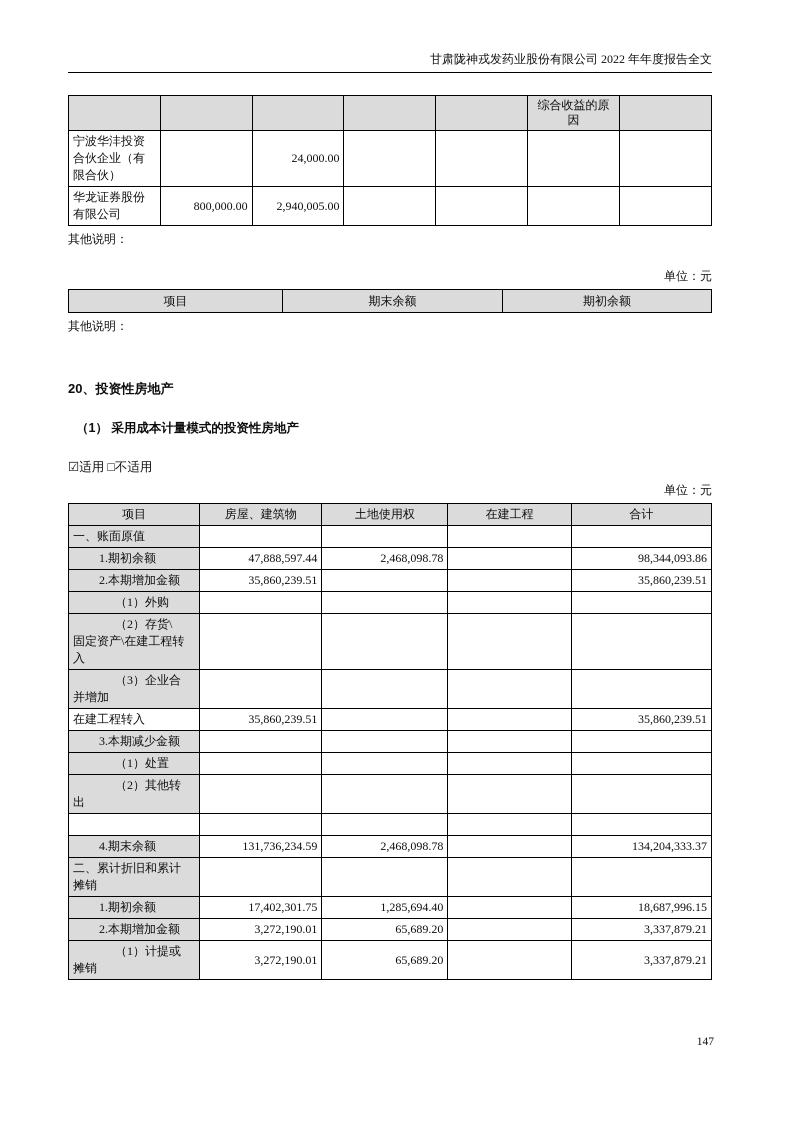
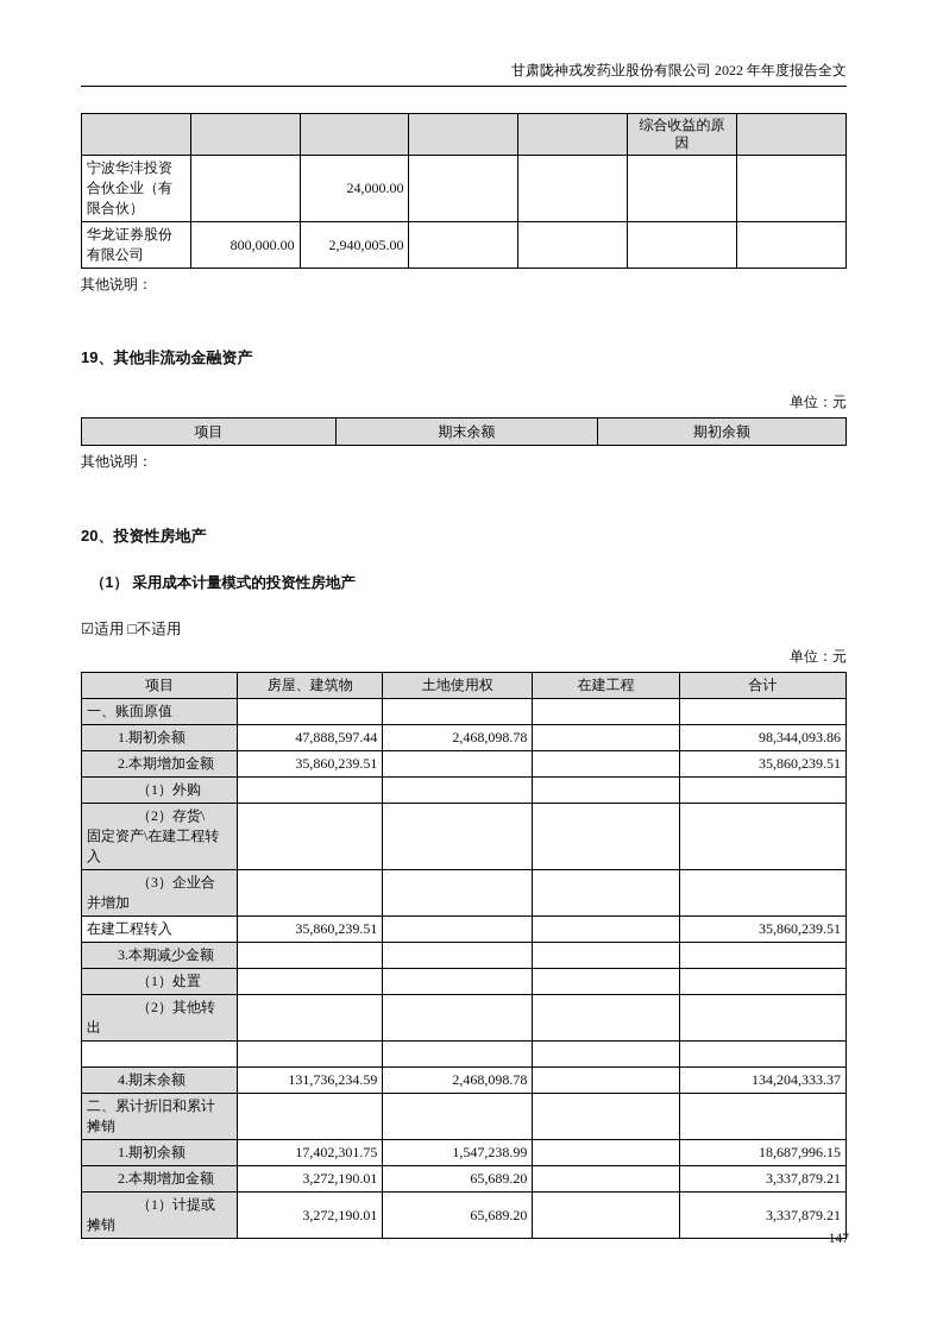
  甘肃陇神戎发药业股份有限公司 2022 年年度报告全文
  					综合收益的原 因
  宁波华沣投资 合伙企业（有 限合伙）		24,000.00
  华龙证券股份 有限公司	800,000.00	2,940,005.00
  其他说明：
+ 19、其他非流动金融资产
  单位：元
  项目	期末余额	期初余额
  其他说明：
  20、投资性房地产
  （1） 采用成本计量模式的投资性房地产
  ☑适用 □不适用
  单位：元
  项目	房屋、建筑物	土地使用权	在建工程	合计
  一、账面原值
  1.期初余额	47,888,597.44	2,468,098.78		98,344,093.86
  2.本期增加金额	35,860,239.51			35,860,239.51
  （1）外购
  （2）存货\ 固定资产\在建工程转 入
  （3）企业合 并增加
  在建工程转入	35,860,239.51			35,860,239.51
  3.本期减少金额
  （1）处置
  （2）其他转 出
  4.期末余额	131,736,234.59	2,468,098.78		134,204,333.37
  二、累计折旧和累计 摊销
- 1.期初余额	17,402,301.75	1,285,694.40		18,687,996.15
+ 1.期初余额	17,402,301.75	1,547,238.99		18,687,996.15
  2.本期增加金额	3,272,190.01	65,689.20		3,337,879.21
  （1）计提或 摊销	3,272,190.01	65,689.20		3,337,879.21
  147
